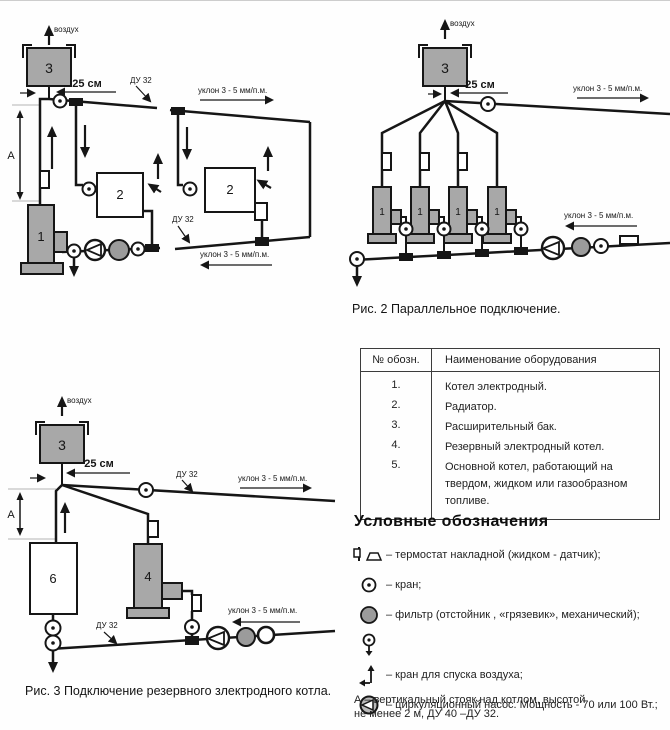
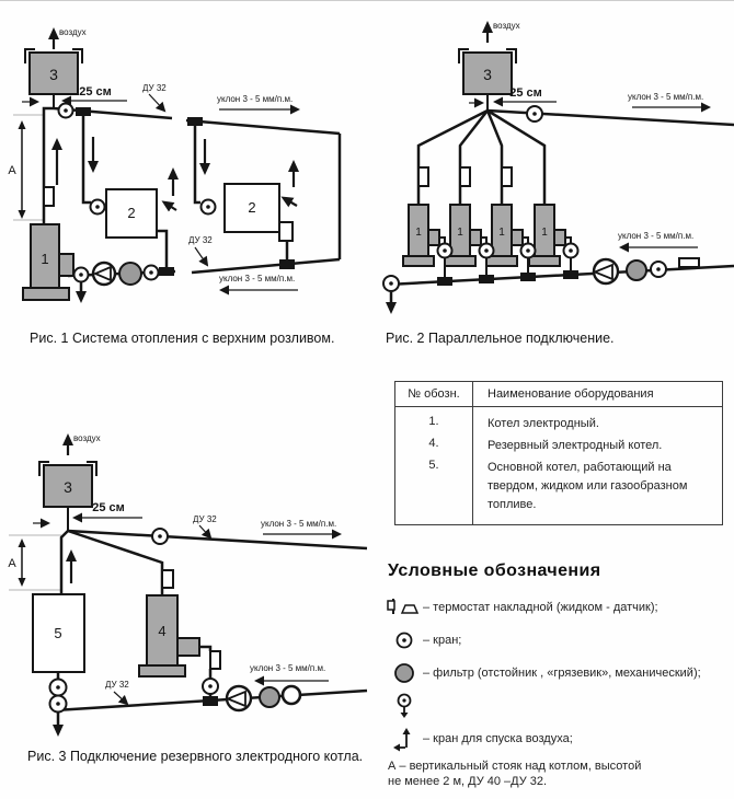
  воздух
  3
  25 см
  ДУ 32
  уклон 3 - 5 мм/п.м.
  А
  1
  2
  2
  ДУ 32
  уклон 3 - 5 мм/п.м.
+ Рис. 1 Система отопления с верхним розливом.
  воздух
  3
  25 см
  уклон 3 - 5 мм/п.м.
  уклон 3 - 5 мм/п.м.
  1
  1
  1
  1
  Рис. 2 Параллельное подключение.
  воздух
  3
  25 см
  ДУ 32
  уклон 3 - 5 мм/п.м.
  А
- 6
+ 5
  4
  ДУ 32
  уклон 3 - 5 мм/п.м.
  Рис. 3 Подключение резервного злектродного котла.
  № обозн.	Наименование оборудования
  1.	Котел электродный.
- 2.	Радиатор.
- 3.	Расширительный бак.
  4.	Резервный электродный котел.
  5.	Основной котел, работающий на твердом, жидком или газообразном топливе.
  Условные обозначения
  – термостат накладной (жидком - датчик);
  – кран;
  – фильтр (отстойник , «грязевик», механический);
  – кран для спуска воздуха;
- – циркуляционный насос. Мощность - 70 или 100 Вт.;
  А – вертикальный стояк над котлом, высотой
  не менее 2 м, ДУ 40 –ДУ 32.
